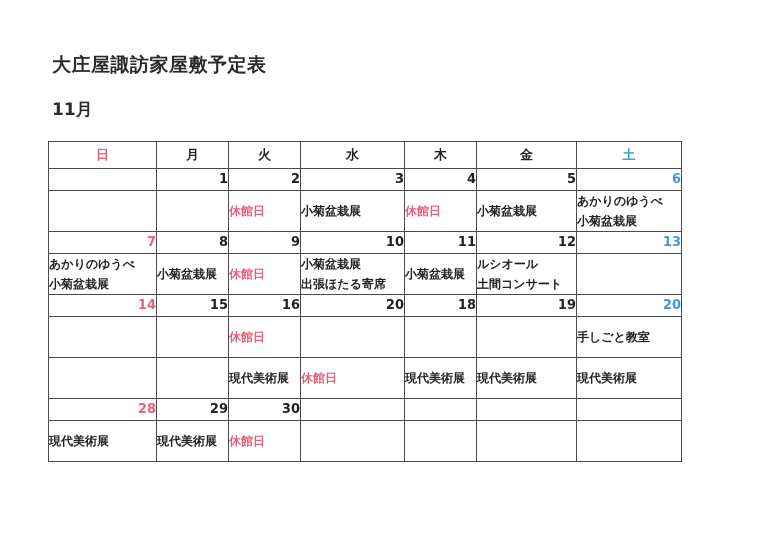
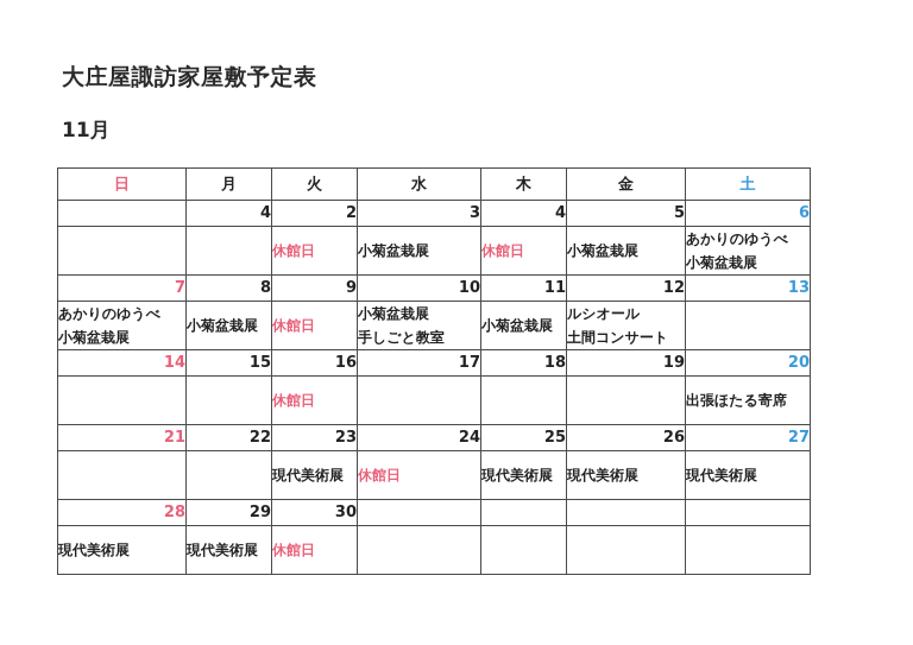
  大庄屋諏訪家屋敷予定表
  11月
  日	月	火	水	木	金	土
- 	1	2	3	4	5	6
+ 	4	2	3	4	5	6
  		休館日	小菊盆栽展	休館日	小菊盆栽展	あかりのゆうべ小菊盆栽展
  7	8	9	10	11	12	13
- あかりのゆうべ小菊盆栽展	小菊盆栽展	休館日	小菊盆栽展出張ほたる寄席	小菊盆栽展	ルシオール土間コンサート
+ あかりのゆうべ小菊盆栽展	小菊盆栽展	休館日	小菊盆栽展手しごと教室	小菊盆栽展	ルシオール土間コンサート
- 14	15	16	20	18	19	20
+ 14	15	16	17	18	19	20
- 		休館日				手しごと教室
+ 		休館日				出張ほたる寄席
+ 21	22	23	24	25	26	27
  		現代美術展	休館日	現代美術展	現代美術展	現代美術展
  28	29	30
  現代美術展	現代美術展	休館日
